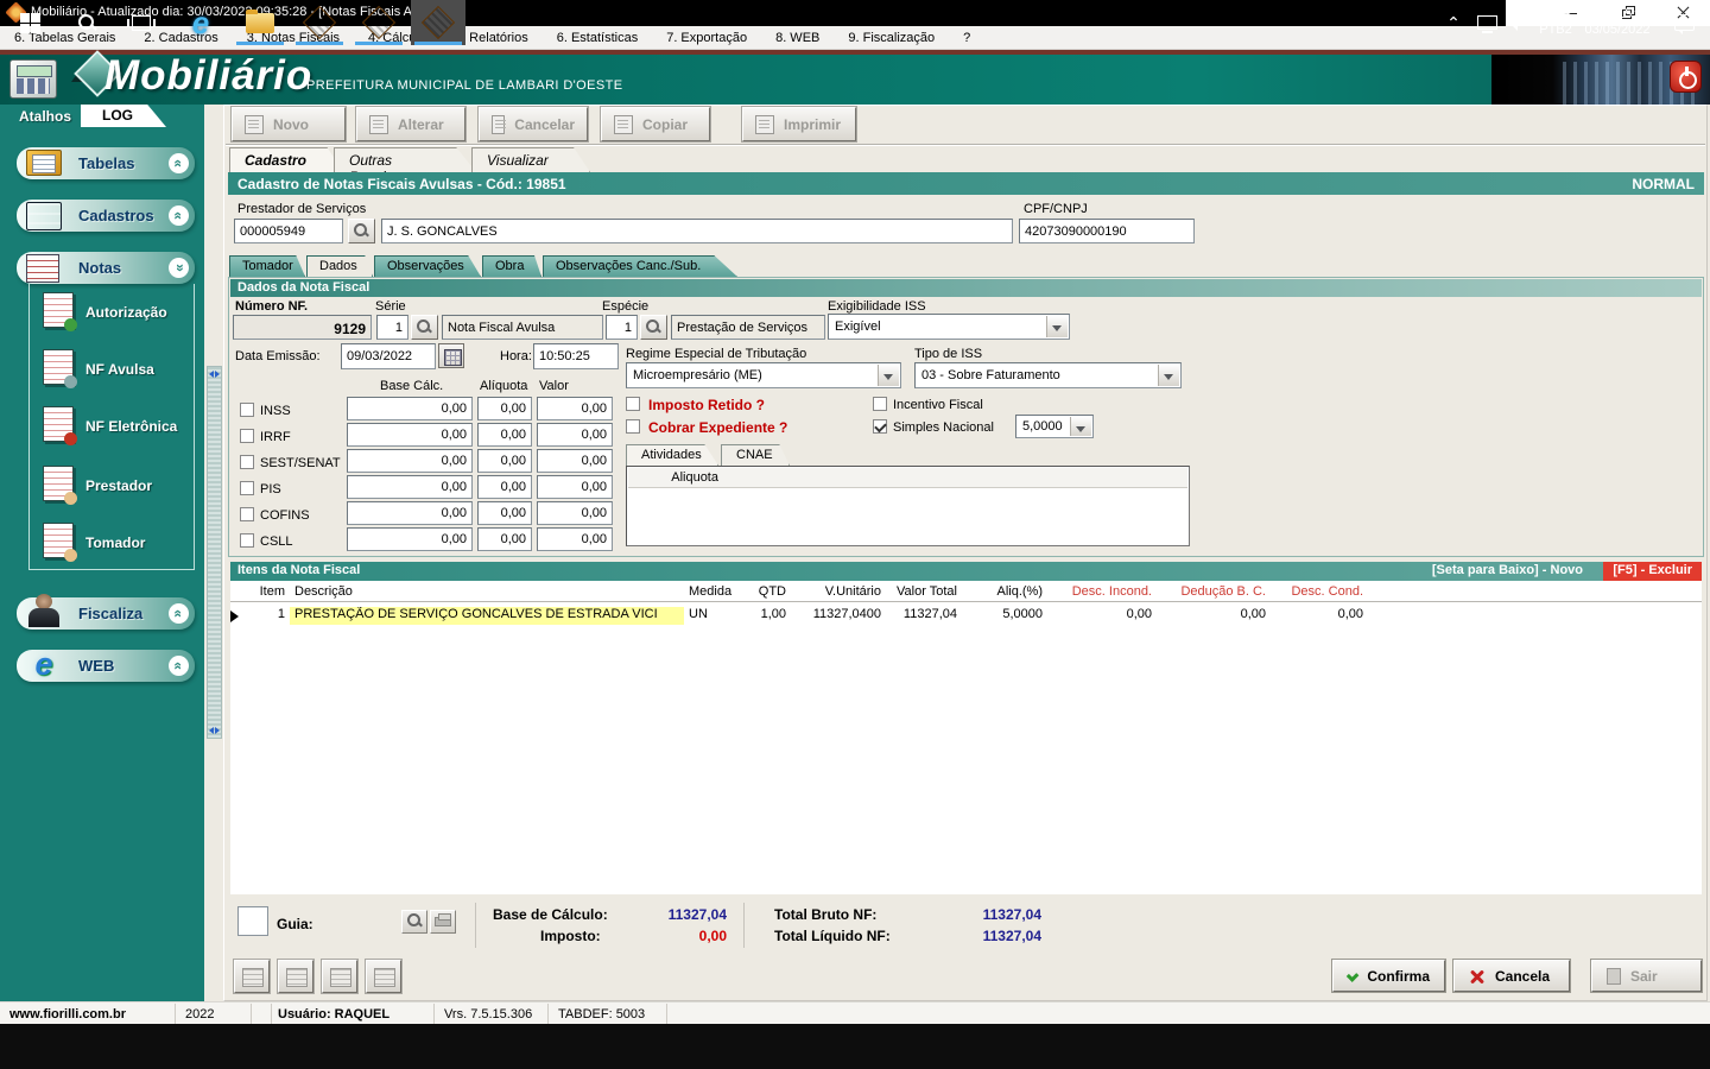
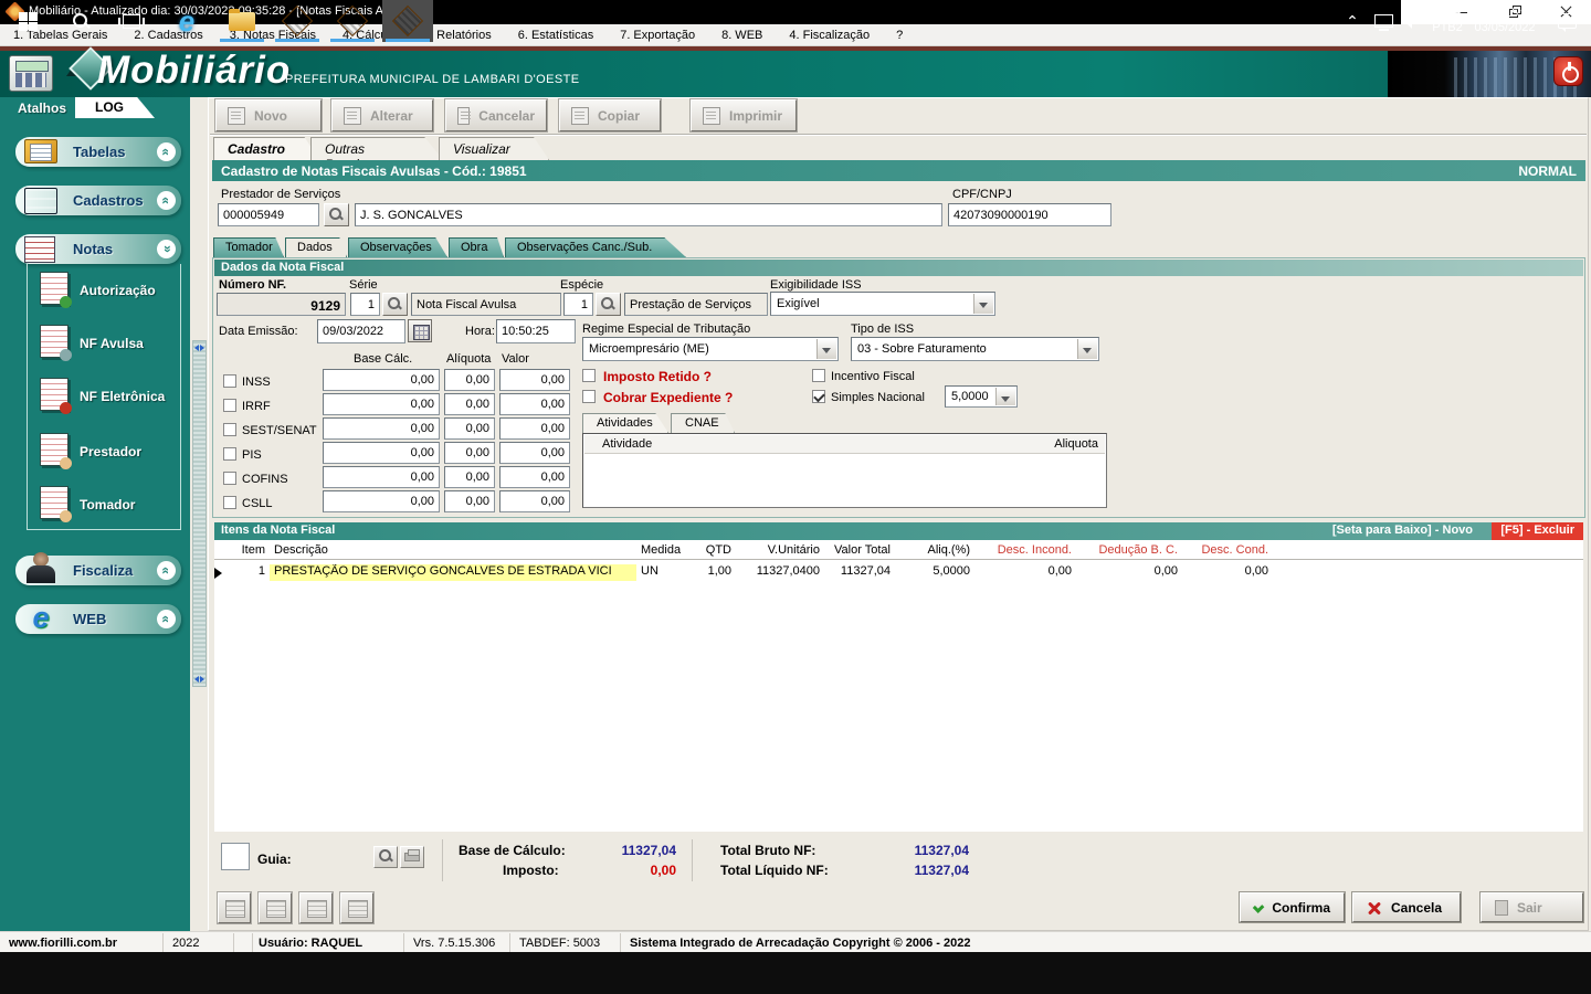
  obiliário - Atualizado dia: 30/03/202:35:28Notas Fiais A
- 6. Tabelas Gerais
+ 1. Tabelas Gerais
  2. Cadastros
  3. Notas Fisais
  Relatórios
  6. Estatísticas
  7. Exportação
  8. WEB
- 9. Fiscalização
+ 4. Fiscalização
  ?
  Mobiliário
  PREFEITURA MUNICIPAL DE LAMBARI D'OESTE
  Atalhos
  LOG
  Tabelas
  Cadastros
  Notas
  Autorização
  NF Avulsa
  NF Eletrônica
  Prestador
  Tomador
  Fiscaliza
  e
  WEB
  Novo
  Alterar
  Cancelar
  Copiar
  Imprimir
  Cadastro
  Visualizar
  Cadastro de Notas Fiscais Avulsas - Cód.: 19851
  NORMAL
  Prestador de Serviços
  000005949
  J. S. GONCALVES
  CPF/CNPJ
  42073090000190
  Tomador
  Dados
  Observações
  Obra
  Observações Canc./Sub.
  Dados da Nota Fiscal
  Número NF.
  Série
  Espécie
  Exigibilidade ISS
  9129
  1
  Nota Fiscal Avulsa
  1
  Prestação de Serviços
  Exigível
  Data Emissão:
  09/03/2022
  Hora:
  10:50:25
  Regime Especial de Tributação
  Microempresário (ME)
  Tipo de ISS
  03 - Sobre Faturamento
  Base Cálc.
  Alíquota
  Valor
  INSS
  0,00
  0,00
  0,00
  IRRF
  0,00
  0,00
  0,00
  SEST/SENAT
  0,00
  0,00
  0,00
  PIS
  0,00
  0,00
  0,00
  COFINS
  0,00
  0,00
  0,00
  CSLL
  0,00
  0,00
  0,00
  Imposto Retido ?
  Incentivo Fiscal
  Cobrar Expediente ?
  Simples Nacional
  5,0000
  Atividades
  CNAE
+ Atividade
  Aliquota
  Itens da Nota Fiscal
  [Seta para Baixo] - Novo
  [F5] - Excluir
  Item
  Descrição
  Medida
  QTD
  V.Unitário
  Valor Total
  Aliq.(%)
  Desc. Incond.
  Dedução B. C.
  Desc. Cond.
  1
  PRESTAÇÃO DE SERVIÇO GONCALVES DE ESTRADA VICI
  UN
  1,00
  11327,0400
  11327,04
  5,0000
  0,00
  0,00
  0,00
  Guia:
  Base de Cálculo:
  11327,04
  Imposto:
  0,00
  Total Bruto NF:
  11327,04
  Total Líquido NF:
  11327,04
  Confirma
  Cancela
  Sair
  www.fiorilli.com.br
  2022
  Usuário: RAQUEL
  Vrs. 7.5.15.306
  TABDEF: 5003
+ Sistema Integrado de Arrecadação Copyright © 2006 - 2022
  e
  ⌃
  POR
  15:45
